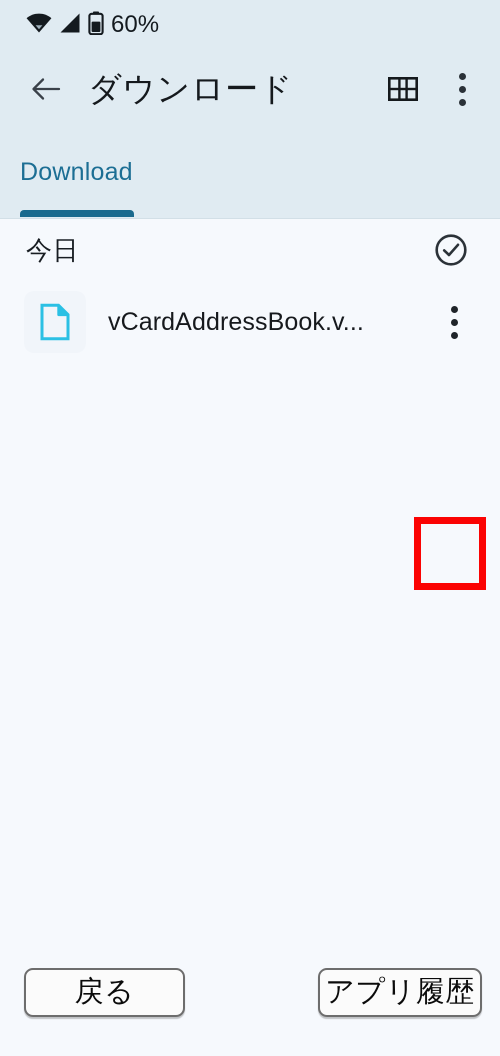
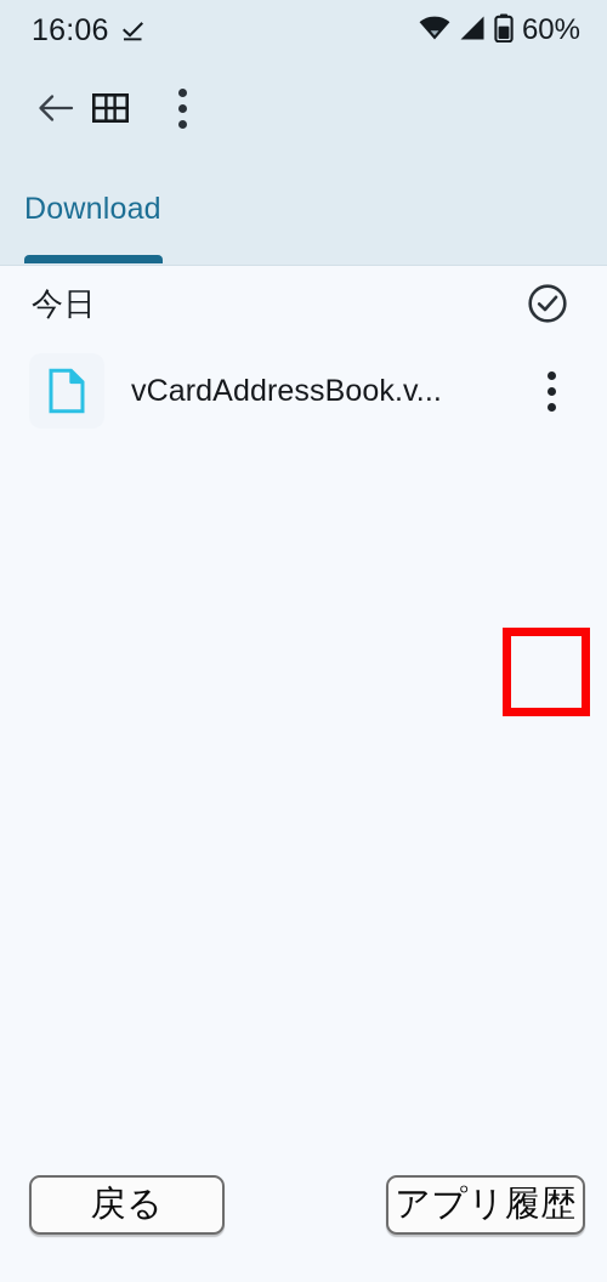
+ 16:06
  60%
- ダウンロード
  Download
  今日
  vCardAddressBook.v...
  戻る
  アプリ履歴
